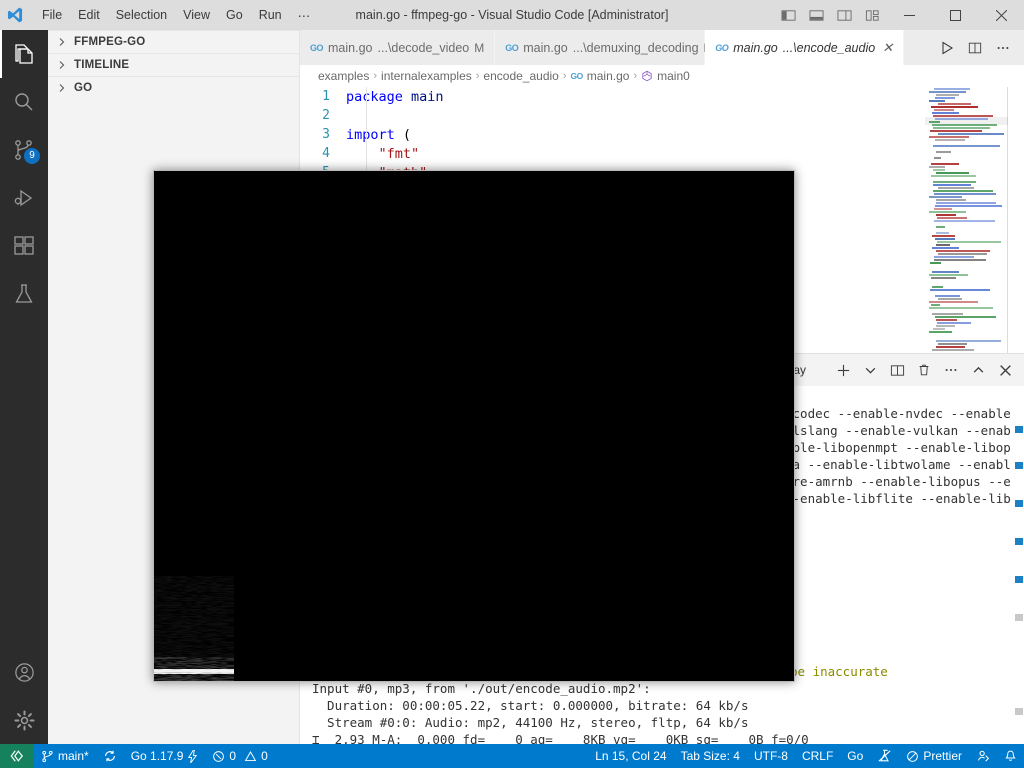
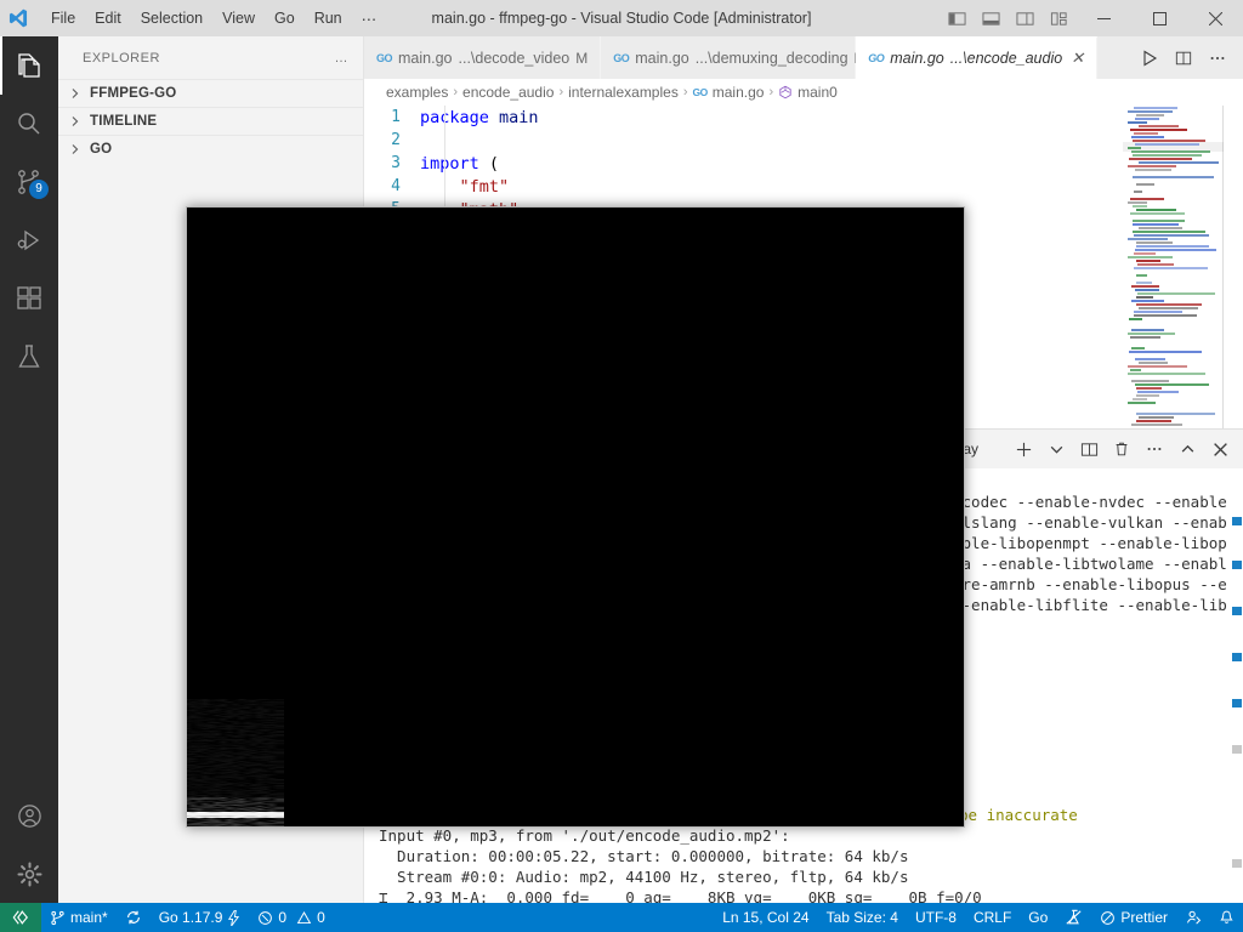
  File
  Edit
  Selection
  View
  Go
  Run
  ⋯
  main.go - ffmpeg-go - Visual Studio Code [Administrator]
  9
+ EXPLORER
+ …
  FFMPEG-GO
  TIMELINE
  GO
  GO
  main.go
  ...\decode_video
  M
  GO
  main.go
  ...\demuxing_decoding
  GO
  main.go
  ...\encode_audio
  ✕
  examples
  ›
- internalexamples
+ encode_audio
  ›
- encode_audio
+ internalexamples
  ›
  GO
  main.go
  ›
  main0
  1
  pakage main
  2
  3
  imort (
  4
  "fmt"
  codec --enable-nvdec --enable
  lslang --enable-vulkan --enab
  ble-libopenmpt --enable-libop
  a --enable-libtwolame --enabl
  re-amrnb --enable-libopus --e
  -enable-libflite --enable-lib
  e inaccurate
  Input #0, mp3, from './out/encode_audio.mp2':
  Duration: 00:00:05.22, start: 0.000000, bitrate: 64 kb/s
  Stream #0:0: Audio: mp2, 44100 Hz, stereo, fltp, 64 kb/s
  ⌶ 2.93 M-A: 0.000 fd= 0 aq= 8KB vq= 0KB sq= 0B f=0/0
  main*
  Go 1.17.9
  0
  0
  Ln 15, Col 24
  Tab Size: 4
  UTF-8
  CRLF
  Go
  Prettier
